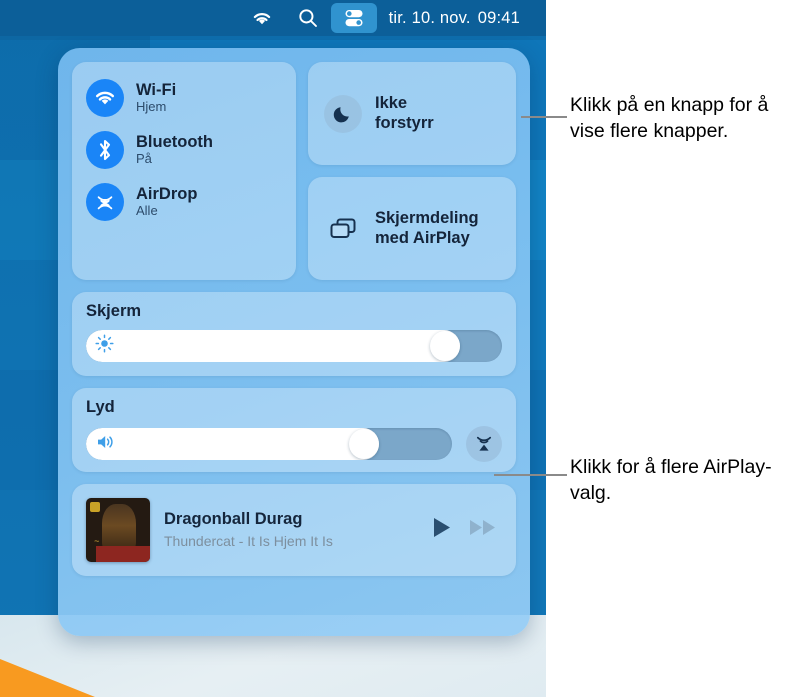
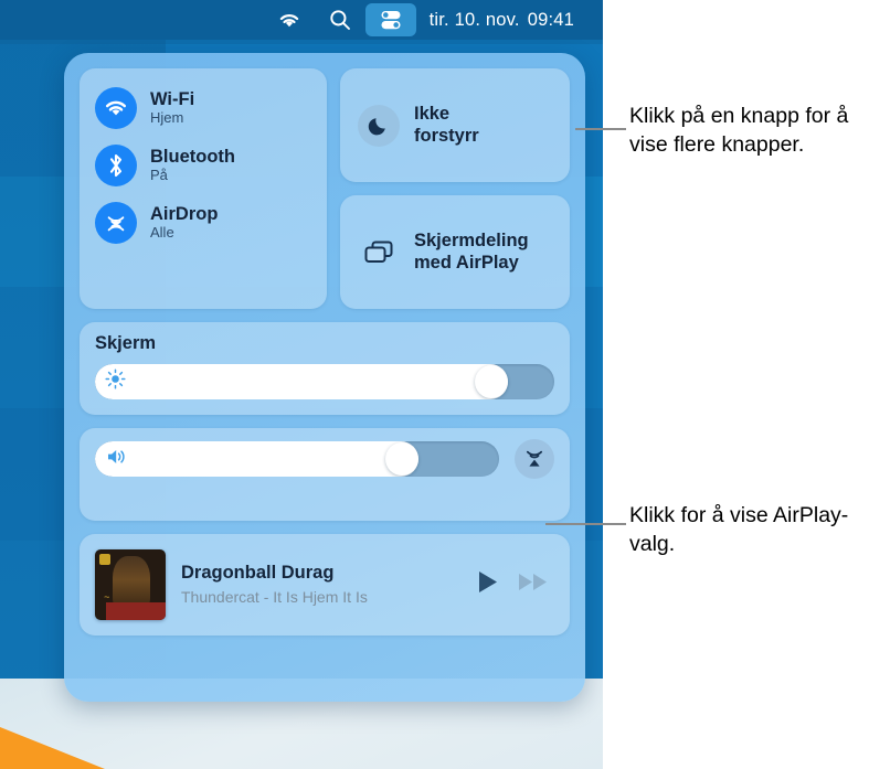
  tir. 10. nov. 09:41
  Wi-Fi
  Hjem
  Bluetooth
  På
  AirDrop
  Alle
  Ikke
  forstyrr
  Skjermdeling
  med AirPlay
  Skjerm
- Lyd
  ~
  Dragonball Durag
  Thundercat - It Is Hjem It Is
  Klikk på en knapp for å vise flere knapper.
- Klikk for å flere AirPlay-valg.
+ Klikk for å vise AirPlay-valg.
